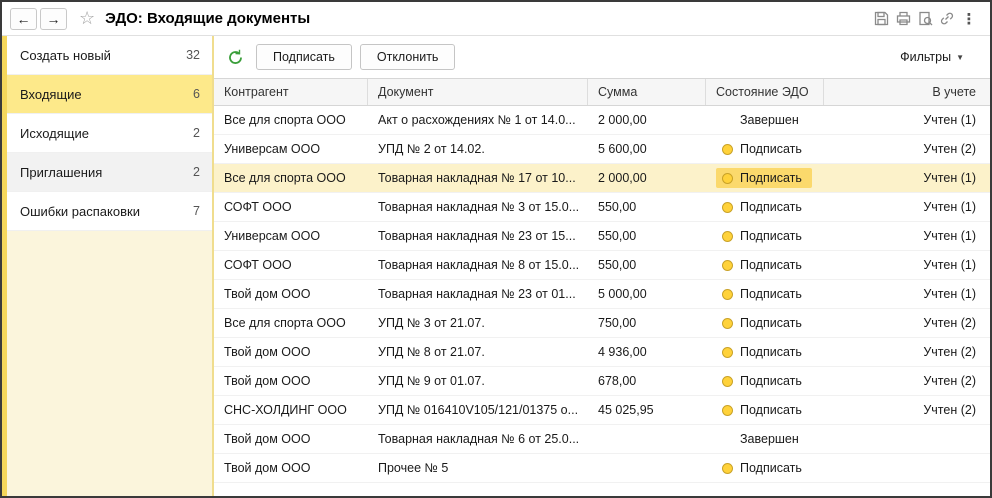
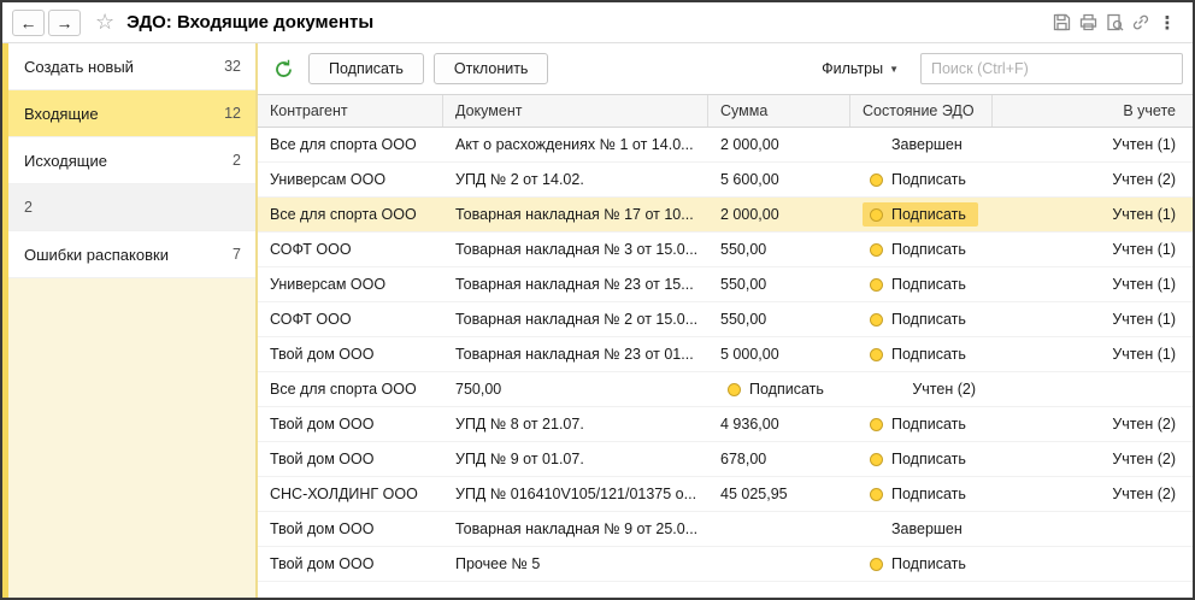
  ←
  →
  ☆
  ЭДО: Входящие документы
  ⋮
  Создать новый
  32
  Входящие
- 6
+ 12
  Исходящие
  2
- Приглашения
  2
  Ошибки распаковки
  7
  Подписать
  Отклонить
  Фильтры
  ▼
+ Поиск (Ctrl+F)
  Контрагент
  Документ
  Сумма
  Состояние ЭДО
  В учете
  Все для спорта ООО
  Акт о расхождениях № 1 от 14.0...
  2 000,00
  Завершен
  Учтен (1)
  Универсам ООО
  УПД № 2 от 14.02.
  5 600,00
  Подписать
  Учтен (2)
  Все для спорта ООО
  Товарная накладная № 17 от 10...
  2 000,00
  Подписать
  Учтен (1)
  СОФТ ООО
  Товарная накладная № 3 от 15.0...
  550,00
  Подписать
  Учтен (1)
  Универсам ООО
  Товарная накладная № 23 от 15...
  550,00
  Подписать
  Учтен (1)
  СОФТ ООО
- Товарная накладная № 8 от 15.0...
+ Товарная накладная № 2 от 15.0...
  550,00
  Подписать
  Учтен (1)
  Твой дом ООО
  Товарная накладная № 23 от 01...
  5 000,00
  Подписать
  Учтен (1)
  Все для спорта ООО
- УПД № 3 от 21.07.
  750,00
  Подписать
  Учтен (2)
  Твой дом ООО
  УПД № 8 от 21.07.
  4 936,00
  Подписать
  Учтен (2)
  Твой дом ООО
  УПД № 9 от 01.07.
  678,00
  Подписать
  Учтен (2)
  СНС-ХОЛДИНГ ООО
  УПД № 016410V105/121/01375 о...
  45 025,95
  Подписать
  Учтен (2)
  Твой дом ООО
- Товарная накладная № 6 от 25.0...
+ Товарная накладная № 9 от 25.0...
  Завершен
  Твой дом ООО
  Прочее № 5
  Подписать
